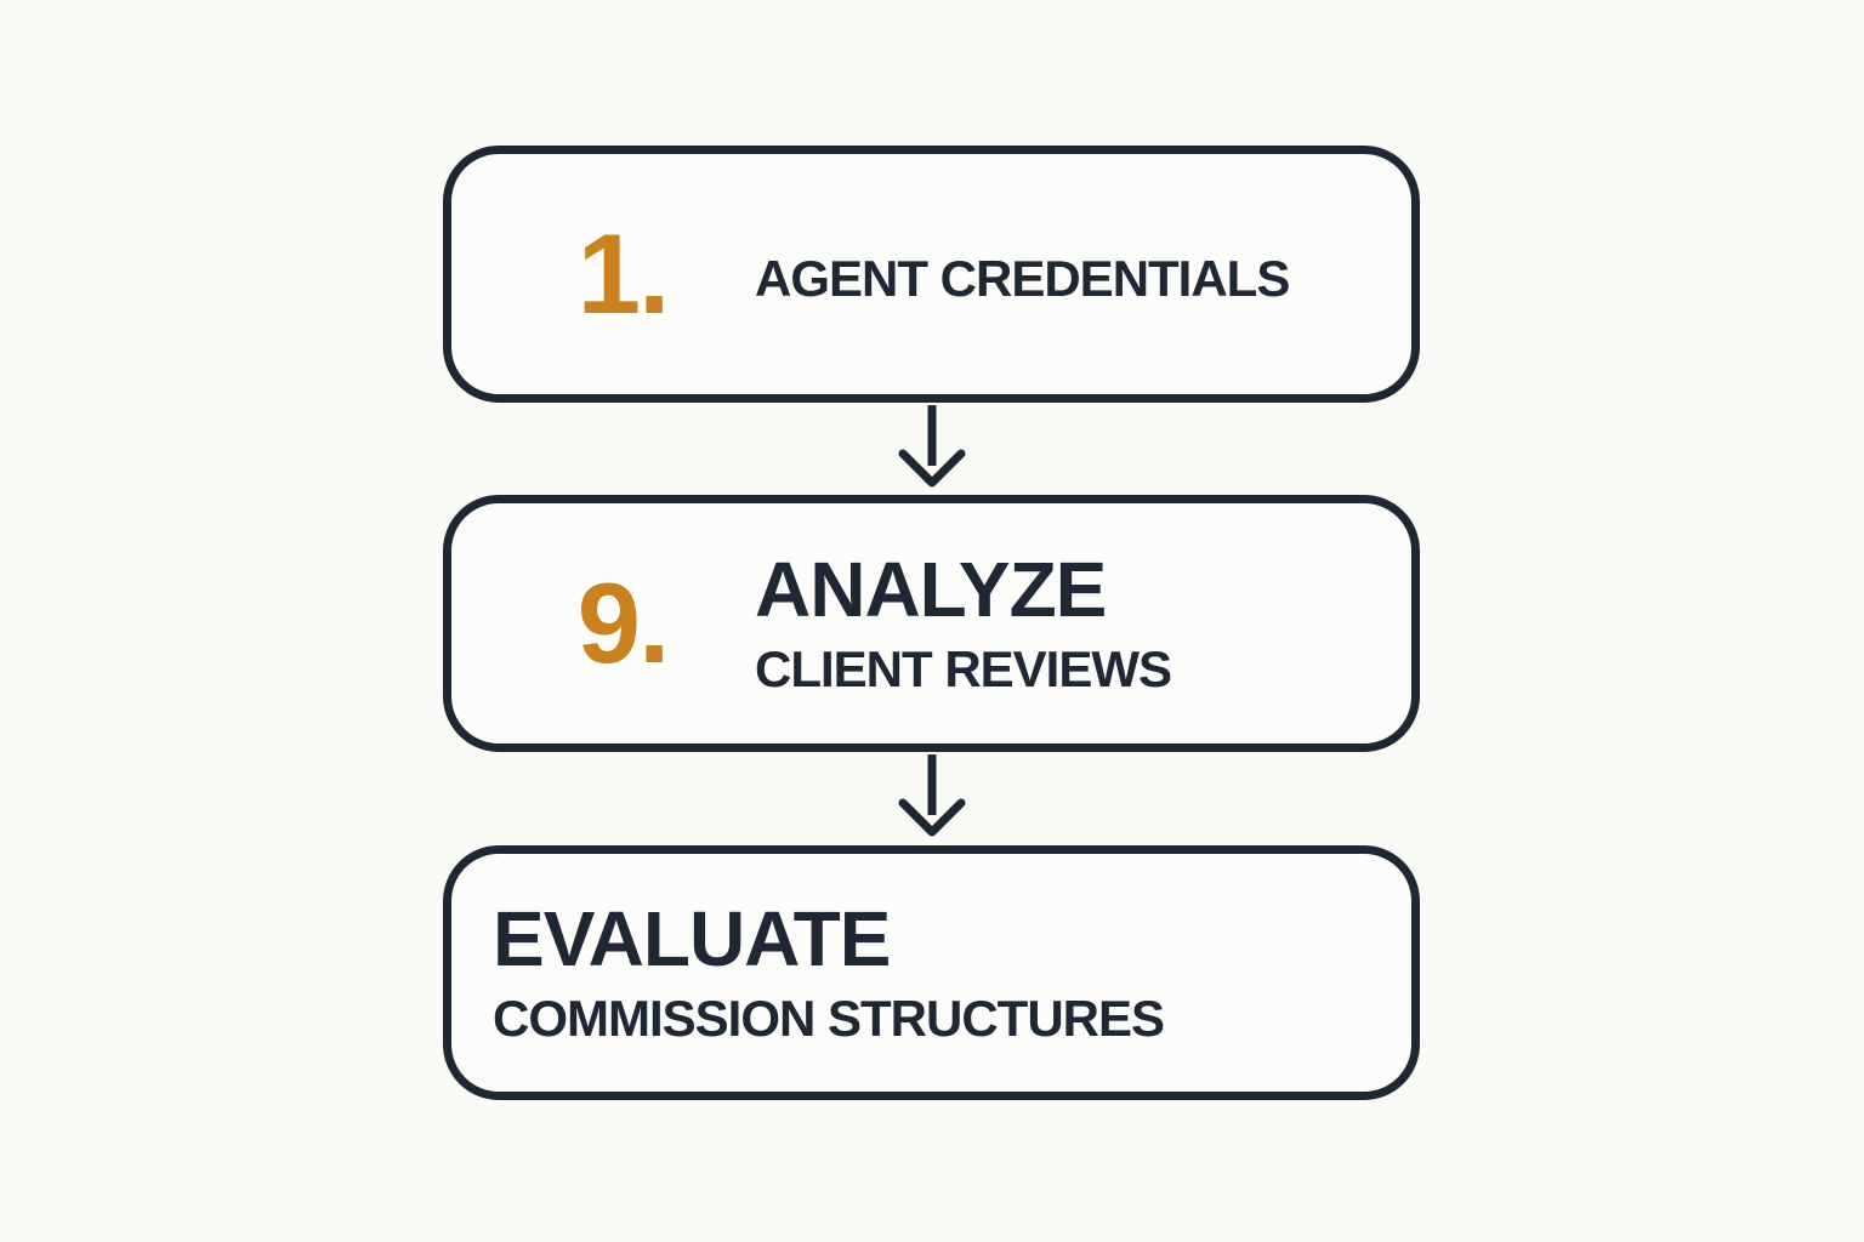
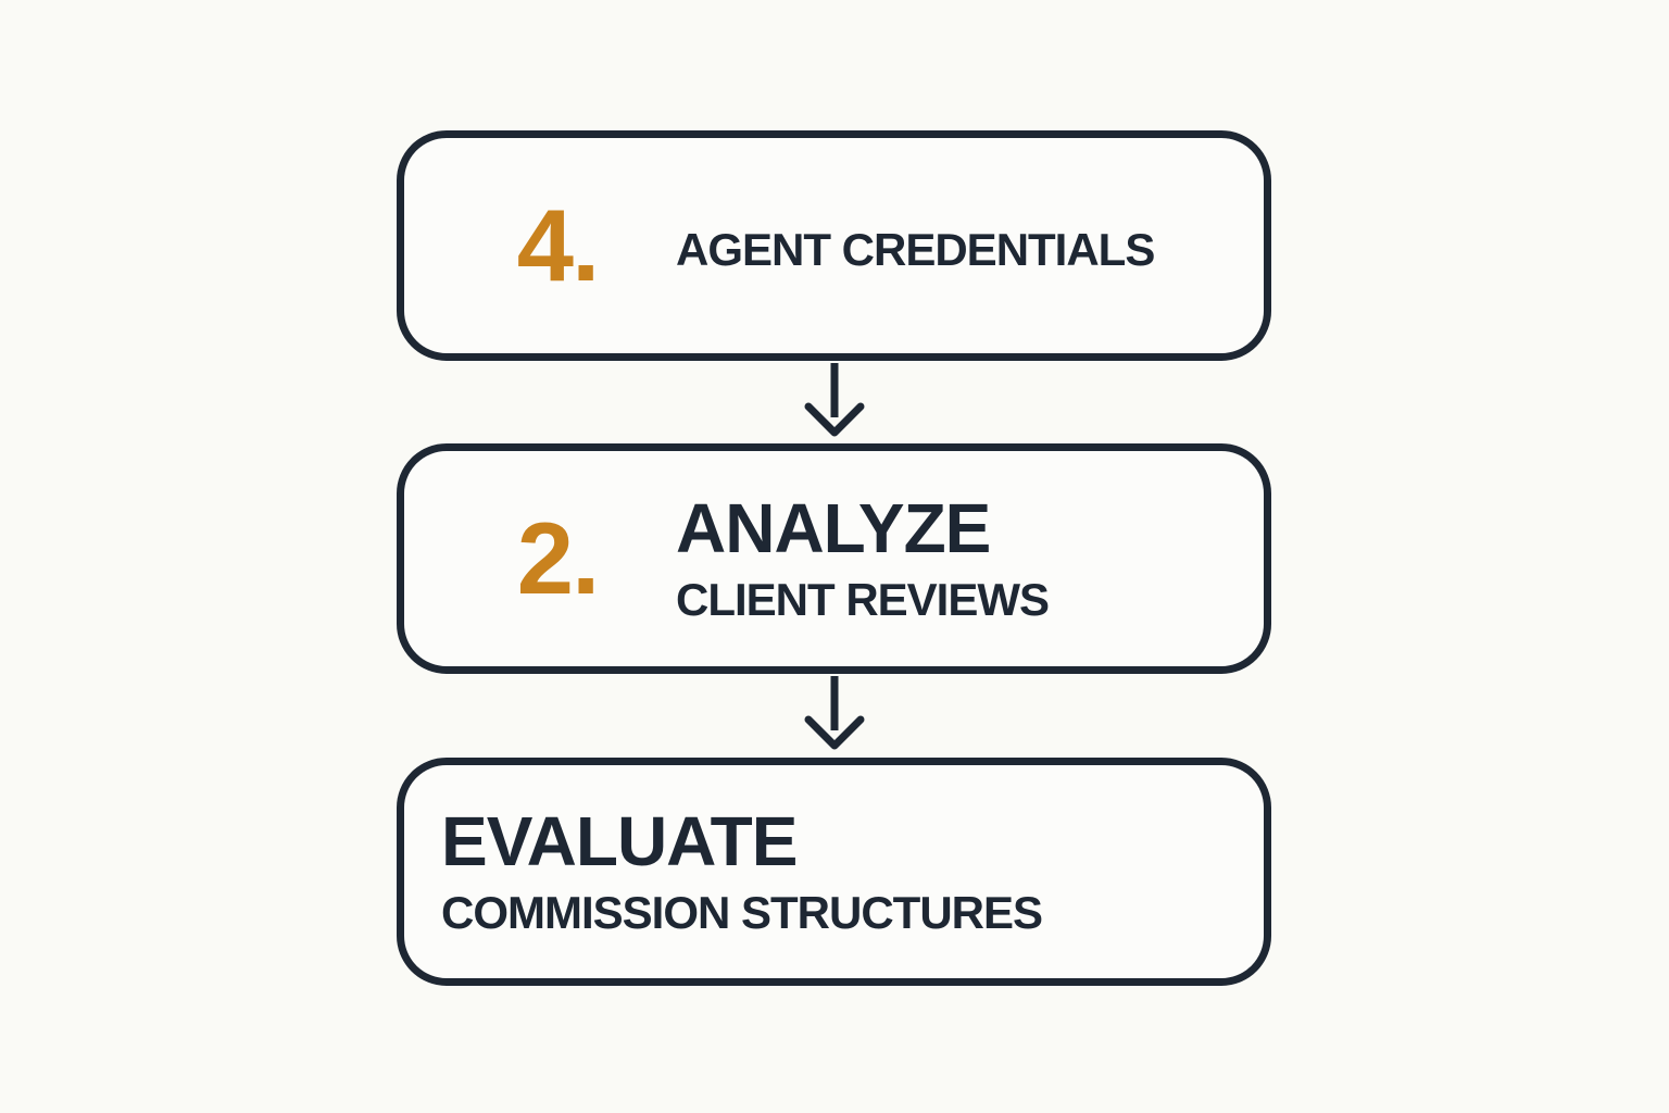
- 1.
+ 4.
  AGENT CREDENTIALS
- 9.
+ 2.
  ANALYZE
  CLIENT REVIEWS
  EVALUATE
  COMMISSION STRUCTURES
